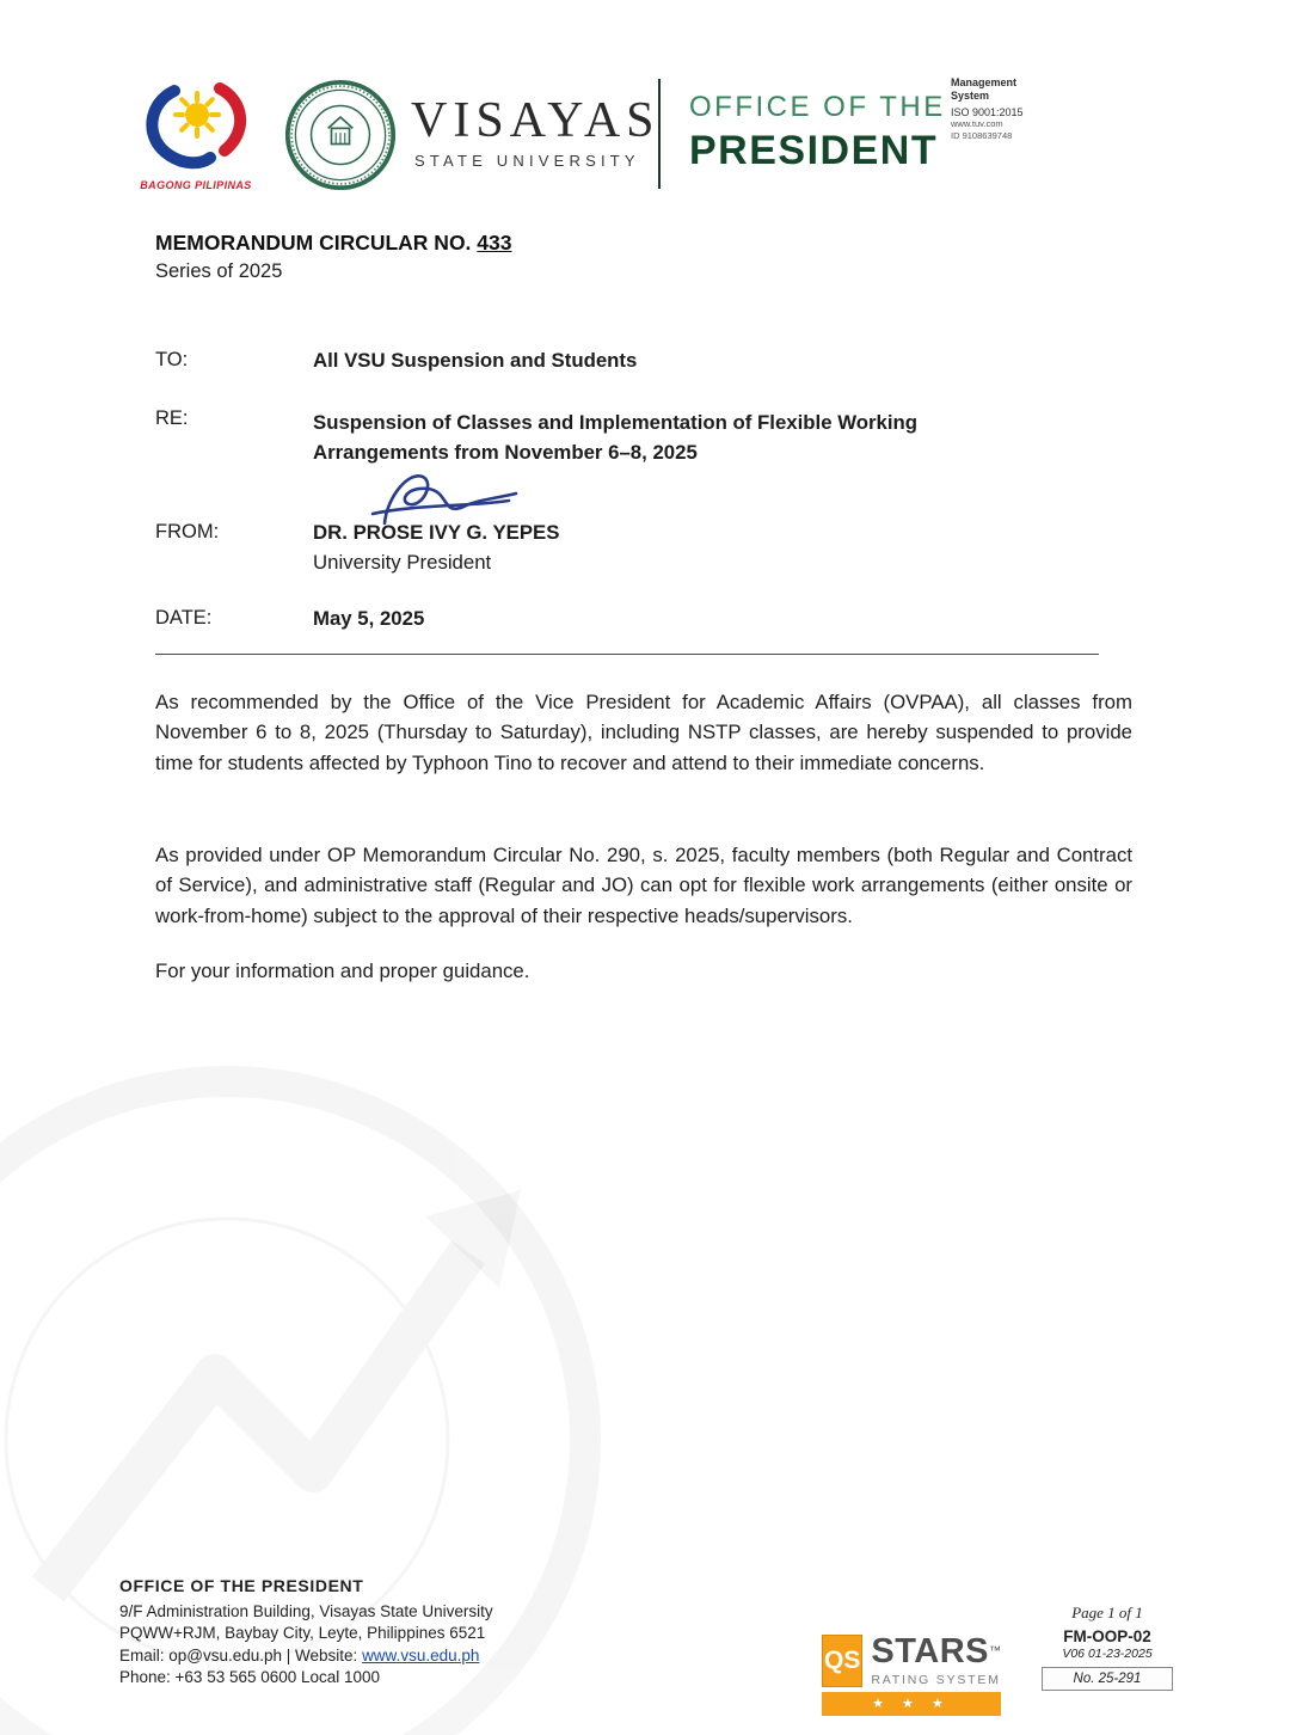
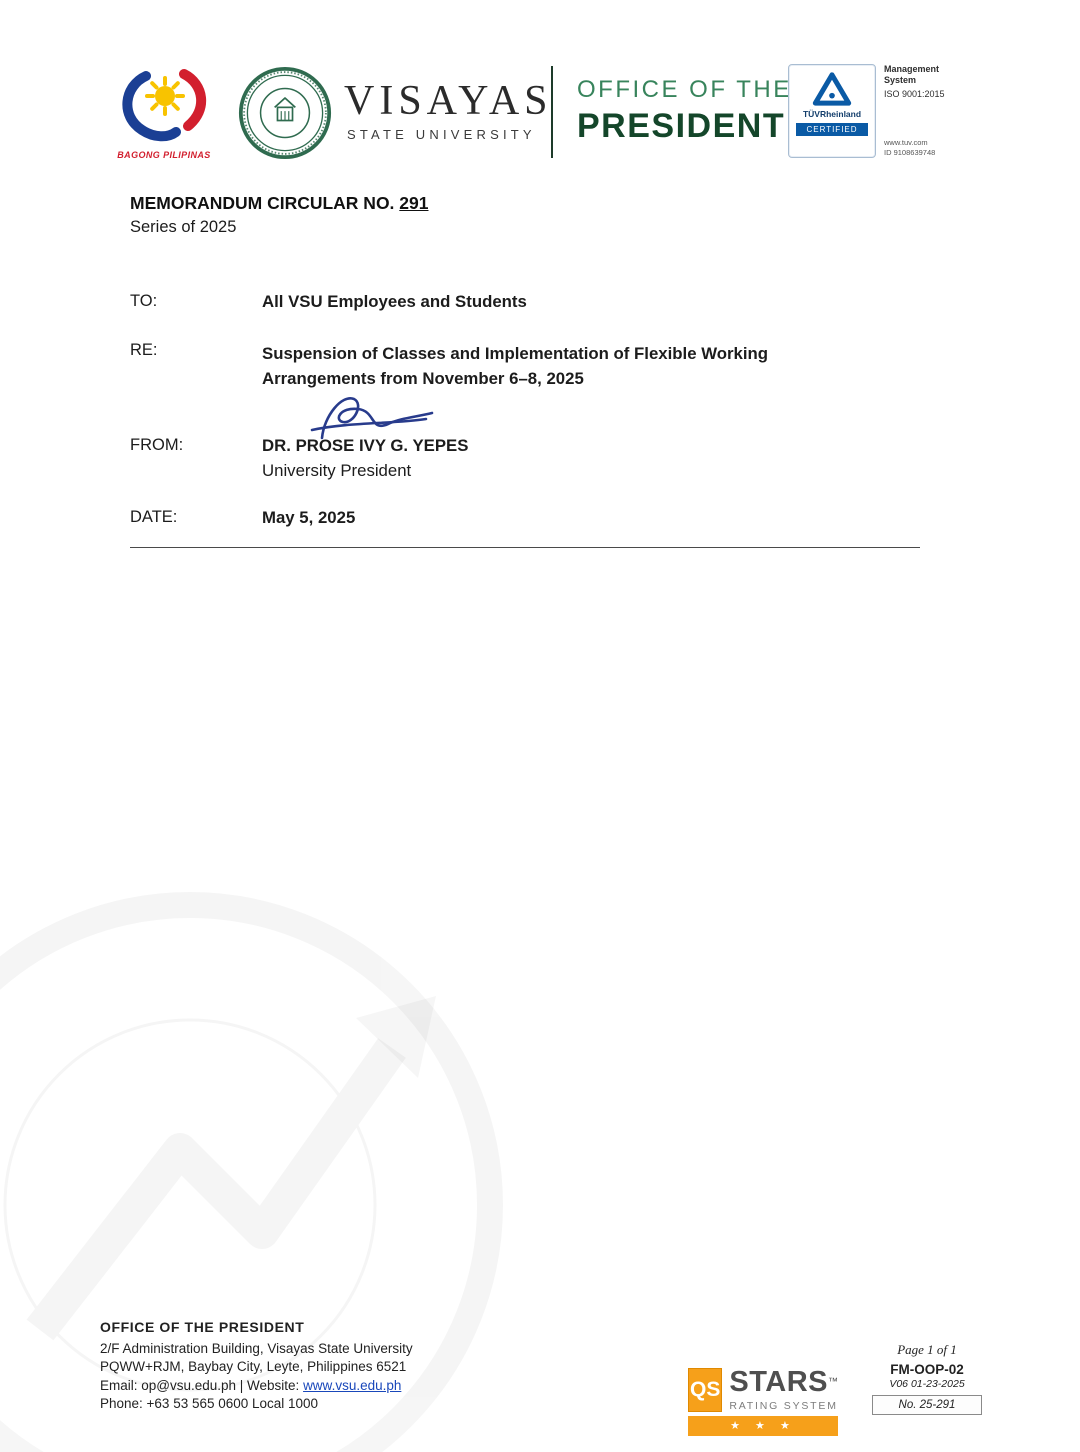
  BAGONG PILIPINAS
  VISAYAS
  STATE UNIVERSITY
  OFFICE OF THE
  PRESIDENT
+ TÜVRheinland
+ CERTIFIED
  Management System
  ISO 9001:2015
  www.tuv.com
  ID 9108639748
- MEMORANDUM CIRCULAR NO. 433
+ MEMORANDUM CIRCULAR NO. 291
  Series of 2025
  TO:
- All VSU Suspension and Students
+ All VSU Employees and Students
  RE:
  Suspension of Classes and Implementation of Flexible Working Arrangements from November 6–8, 2025
  FROM:
  DR. PROSE IVY G. YEPES
  University President
  DATE:
  May 5, 2025
- As recommended by the Office of the Vice President for Academic Affairs (OVPAA), all classes from November 6 to 8, 2025 (Thursday to Saturday), including NSTP classes, are hereby suspended to provide time for students affected by Typhoon Tino to recover and attend to their immediate concerns.
- As provided under OP Memorandum Circular No. 290, s. 2025, faculty members (both Regular and Contract of Service), and administrative staff (Regular and JO) can opt for flexible work arrangements (either onsite or work-from-home) subject to the approval of their respective heads/supervisors.
- For your information and proper guidance.
  OFFICE OF THE PRESIDENT
- 9/F Administration Building, Visayas State University
+ 2/F Administration Building, Visayas State University
  PQWW+RJM, Baybay City, Leyte, Philippines 6521
  Email: op@vsu.edu.ph | Website: www.vsu.edu.ph
  Phone: +63 53 565 0600 Local 1000
  QS
  STARS™
  RATING SYSTEM
  ★ ★ ★
  Page 1 of 1
  FM-OOP-02
  V06 01-23-2025
  No. 25-291
